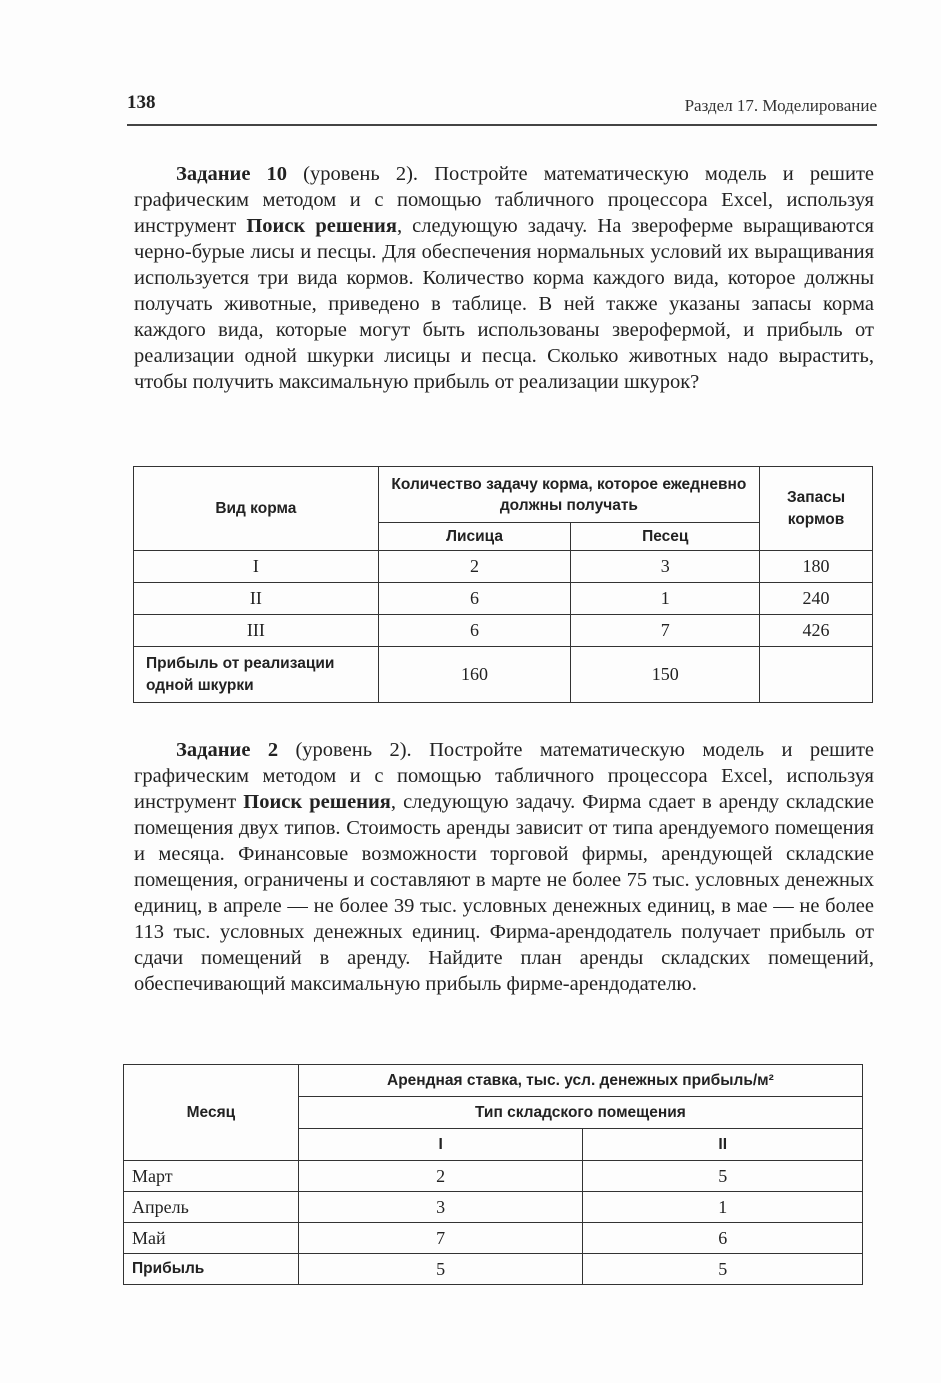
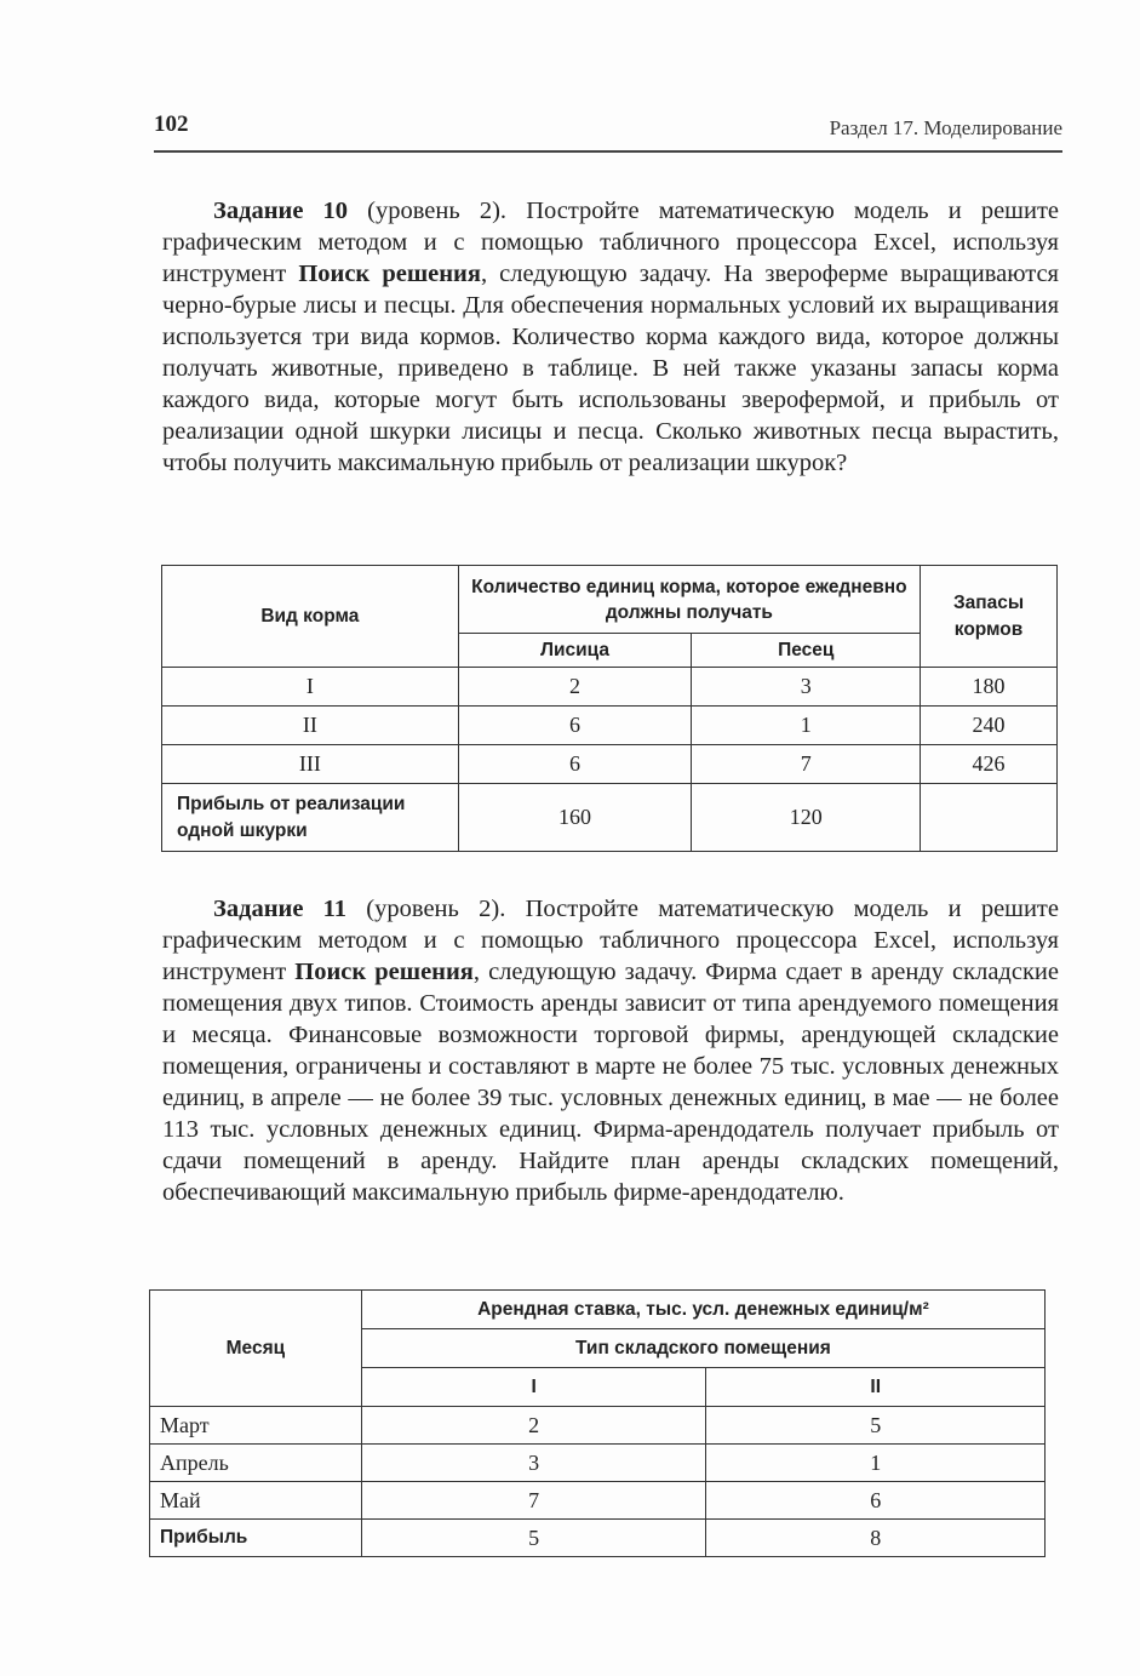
- 138
+ 102
  Раздел 17. Моделирование
- Задание 10 (уровень 2). Постройте математическую модель и решите графическим методом и с помощью табличного процессора Excel, используя инструмент Поиск решения, следующую задачу. На звероферме выращиваются черно-бурые лисы и песцы. Для обеспечения нормальных условий их выращивания используется три вида кормов. Количество корма каждого вида, которое должны получать животные, приведено в таблице. В ней также указаны запасы корма каждого вида, которые могут быть использованы зверофермой, и прибыль от реализации одной шкурки лисицы и песца. Сколько животных надо вырастить, чтобы получить максимальную прибыль от реализации шкурок?
+ Задание 10 (уровень 2). Постройте математическую модель и решите графическим методом и с помощью табличного процессора Excel, используя инструмент Поиск решения, следующую задачу. На звероферме выращиваются черно-бурые лисы и песцы. Для обеспечения нормальных условий их выращивания используется три вида кормов. Количество корма каждого вида, которое должны получать животные, приведено в таблице. В ней также указаны запасы корма каждого вида, которые могут быть использованы зверофермой, и прибыль от реализации одной шкурки лисицы и песца. Сколько животных песца вырастить, чтобы получить максимальную прибыль от реализации шкурок?
- Вид корма	Количество задачу корма, которое ежедневно должны получать	Запасы кормов
+ Вид корма	Количество единиц корма, которое ежедневно должны получать	Запасы кормов
  Лисица	Песец
  I	2	3	180
  II	6	1	240
  III	6	7	426
- Прибыль от реализации одной шкурки	160	150
+ Прибыль от реализации одной шкурки	160	120
- Задание 2 (уровень 2). Постройте математическую модель и решите графическим методом и с помощью табличного процессора Excel, используя инструмент Поиск решения, следующую задачу. Фирма сдает в аренду складские помещения двух типов. Стоимость аренды зависит от типа арендуемого помещения и месяца. Финансовые возможности торговой фирмы, арендующей складские помещения, ограничены и составляют в марте не более 75 тыс. условных денежных единиц, в апреле — не более 39 тыс. условных денежных единиц, в мае — не более 113 тыс. условных денежных единиц. Фирма-арендодатель получает прибыль от сдачи помещений в аренду. Найдите план аренды складских помещений, обеспечивающий максимальную прибыль фирме-арендодателю.
+ Задание 11 (уровень 2). Постройте математическую модель и решите графическим методом и с помощью табличного процессора Excel, используя инструмент Поиск решения, следующую задачу. Фирма сдает в аренду складские помещения двух типов. Стоимость аренды зависит от типа арендуемого помещения и месяца. Финансовые возможности торговой фирмы, арендующей складские помещения, ограничены и составляют в марте не более 75 тыс. условных денежных единиц, в апреле — не более 39 тыс. условных денежных единиц, в мае — не более 113 тыс. условных денежных единиц. Фирма-арендодатель получает прибыль от сдачи помещений в аренду. Найдите план аренды складских помещений, обеспечивающий максимальную прибыль фирме-арендодателю.
- Месяц	Арендная ставка, тыс. усл. денежных прибыль/м²
+ Месяц	Арендная ставка, тыс. усл. денежных единиц/м²
  Тип складского помещения
  I	II
  Март	2	5
  Апрель	3	1
  Май	7	6
- Прибыль	5	5
+ Прибыль	5	8
